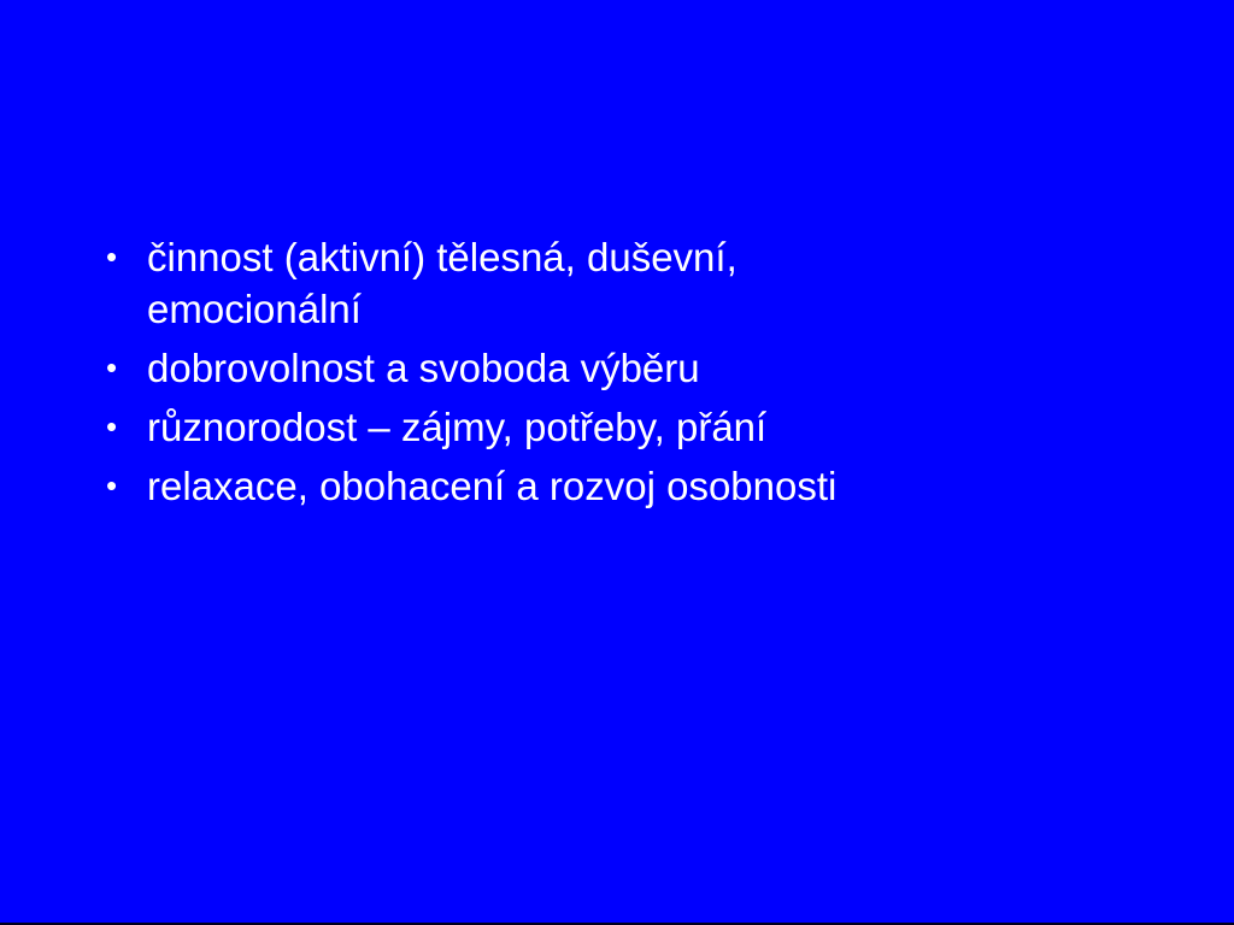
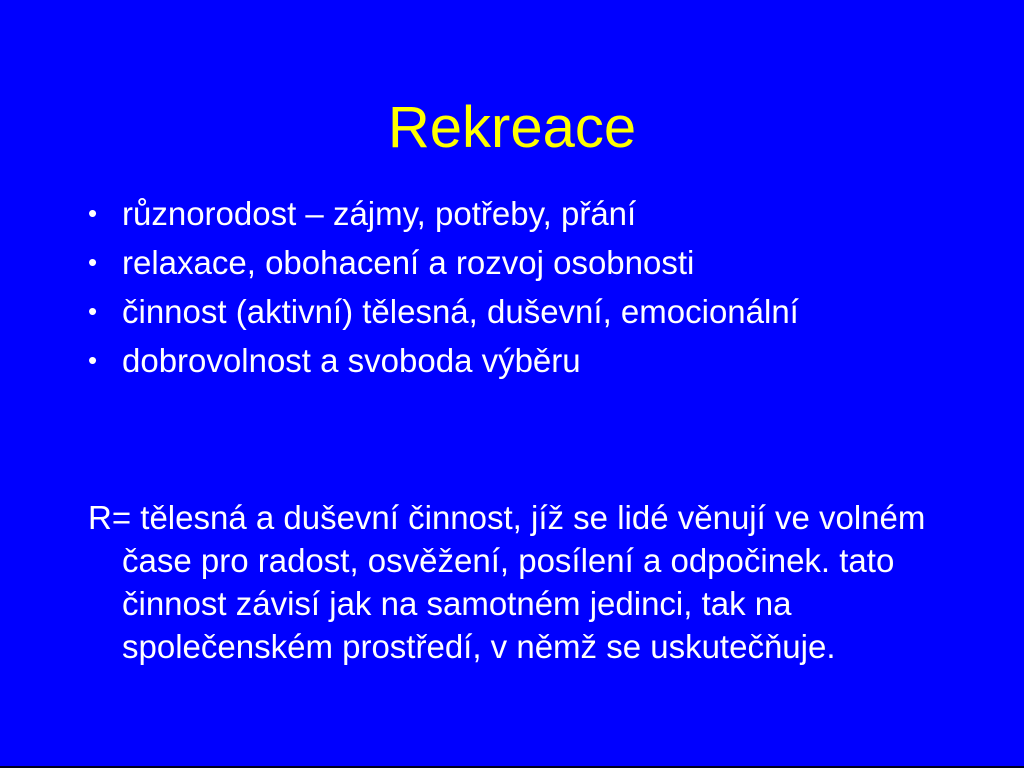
+ Rekreace
  •
- činnost (aktivní) tělesná, duševní, emocionální
+ různorodost – zájmy, potřeby, přání
  •
- dobrovolnost a svoboda výběru
+ relaxace, obohacení a rozvoj osobnosti
  •
- různorodost – zájmy, potřeby, přání
+ činnost (aktivní) tělesná, duševní, emocionální
  •
- relaxace, obohacení a rozvoj osobnosti
+ dobrovolnost a svoboda výběru
+ R= tělesná a duševní činnost, jíž se lidé věnují ve volném čase pro radost, osvěžení, posílení a odpočinek. tato činnost závisí jak na samotném jedinci, tak na společenském prostředí, v němž se uskutečňuje.
